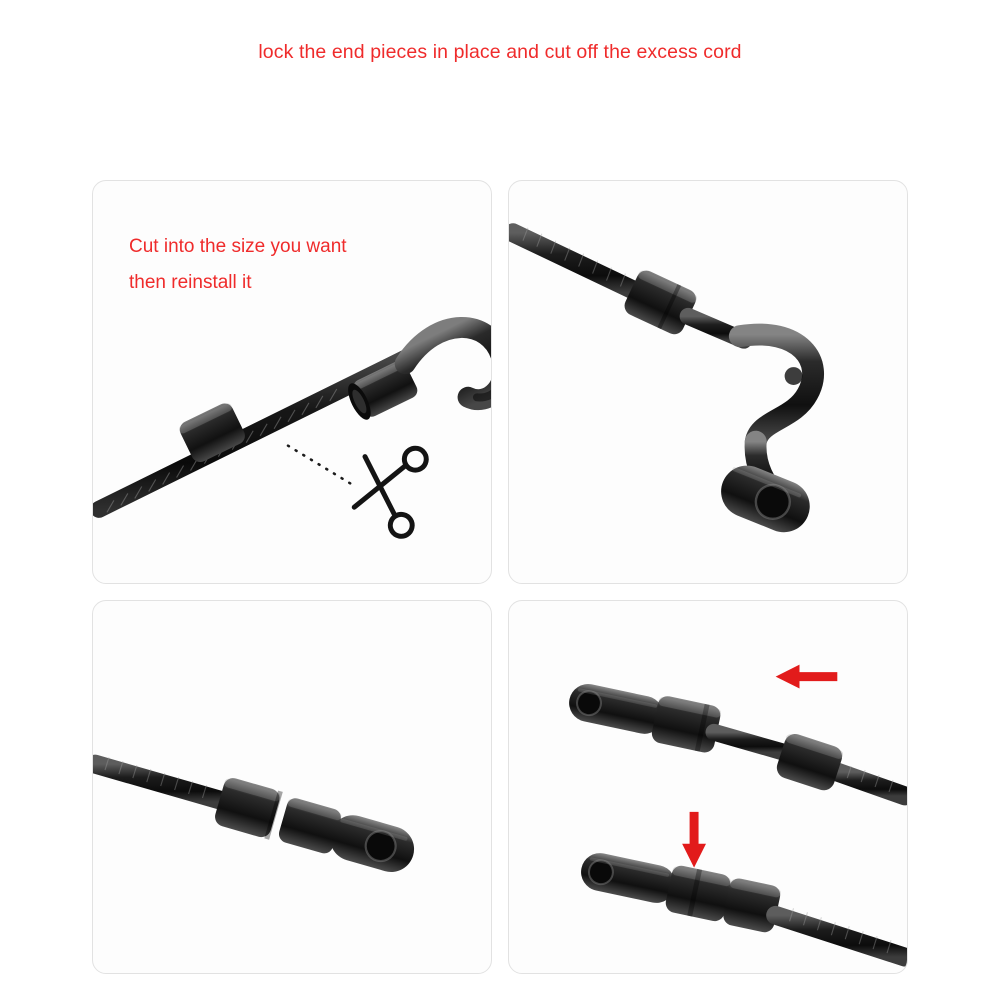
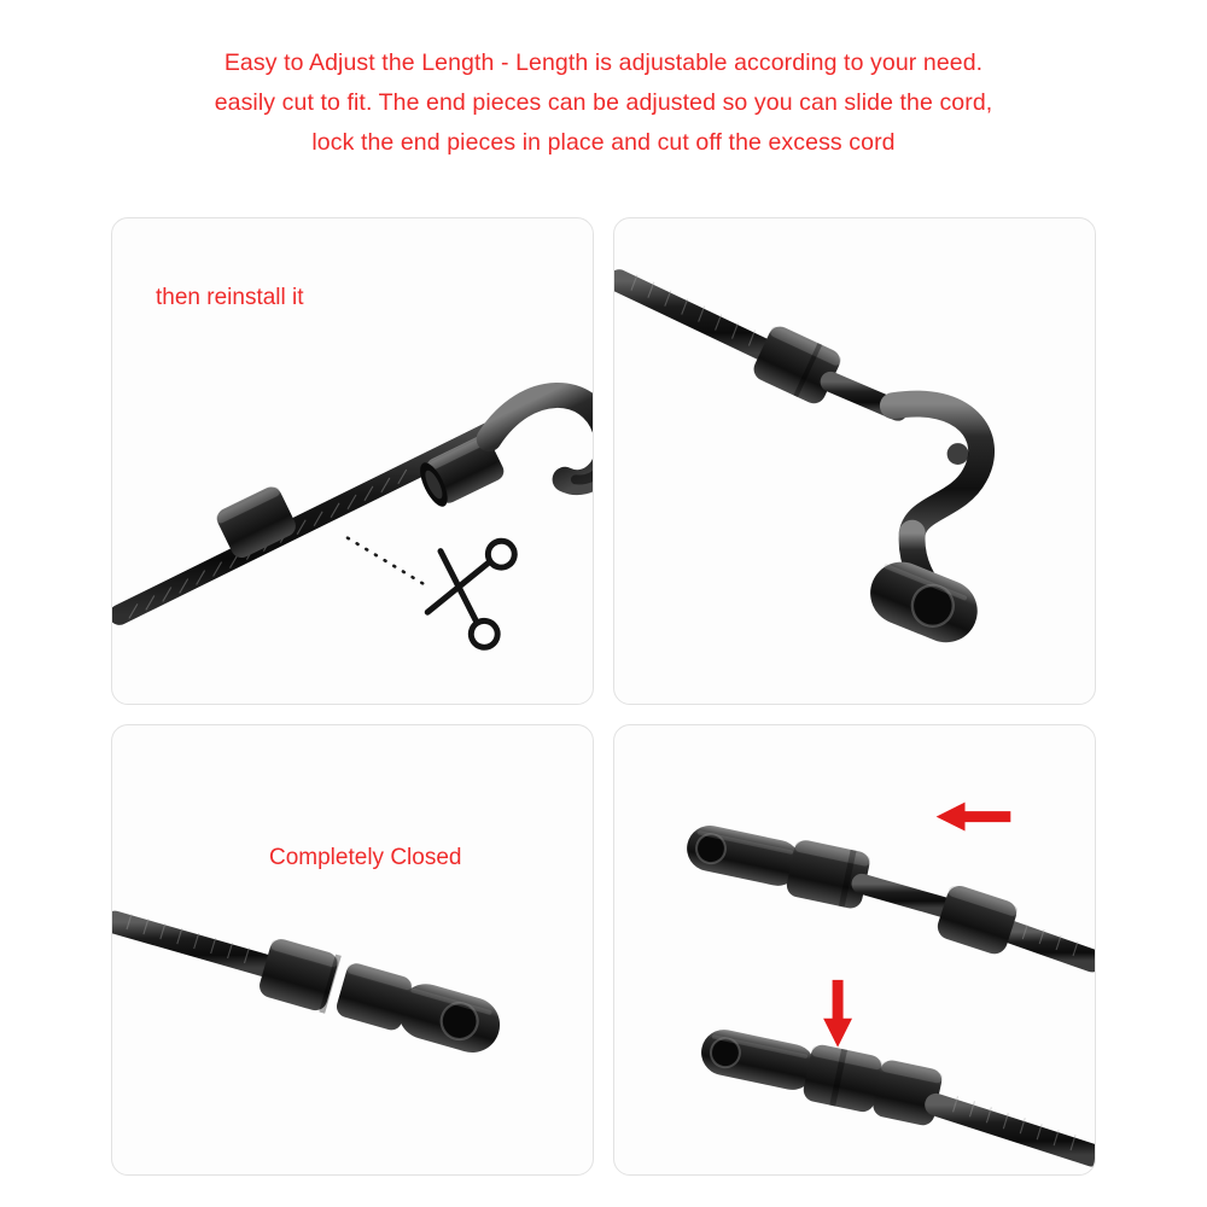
+ Easy to Adjust the Length - Length is adjustable according to your need.
+ easily cut to fit. The end pieces can be adjusted so you can slide the cord,
  lock the end pieces in place and cut off the excess cord
- Cut into the size you want
  then reinstall it
+ Completely Closed
